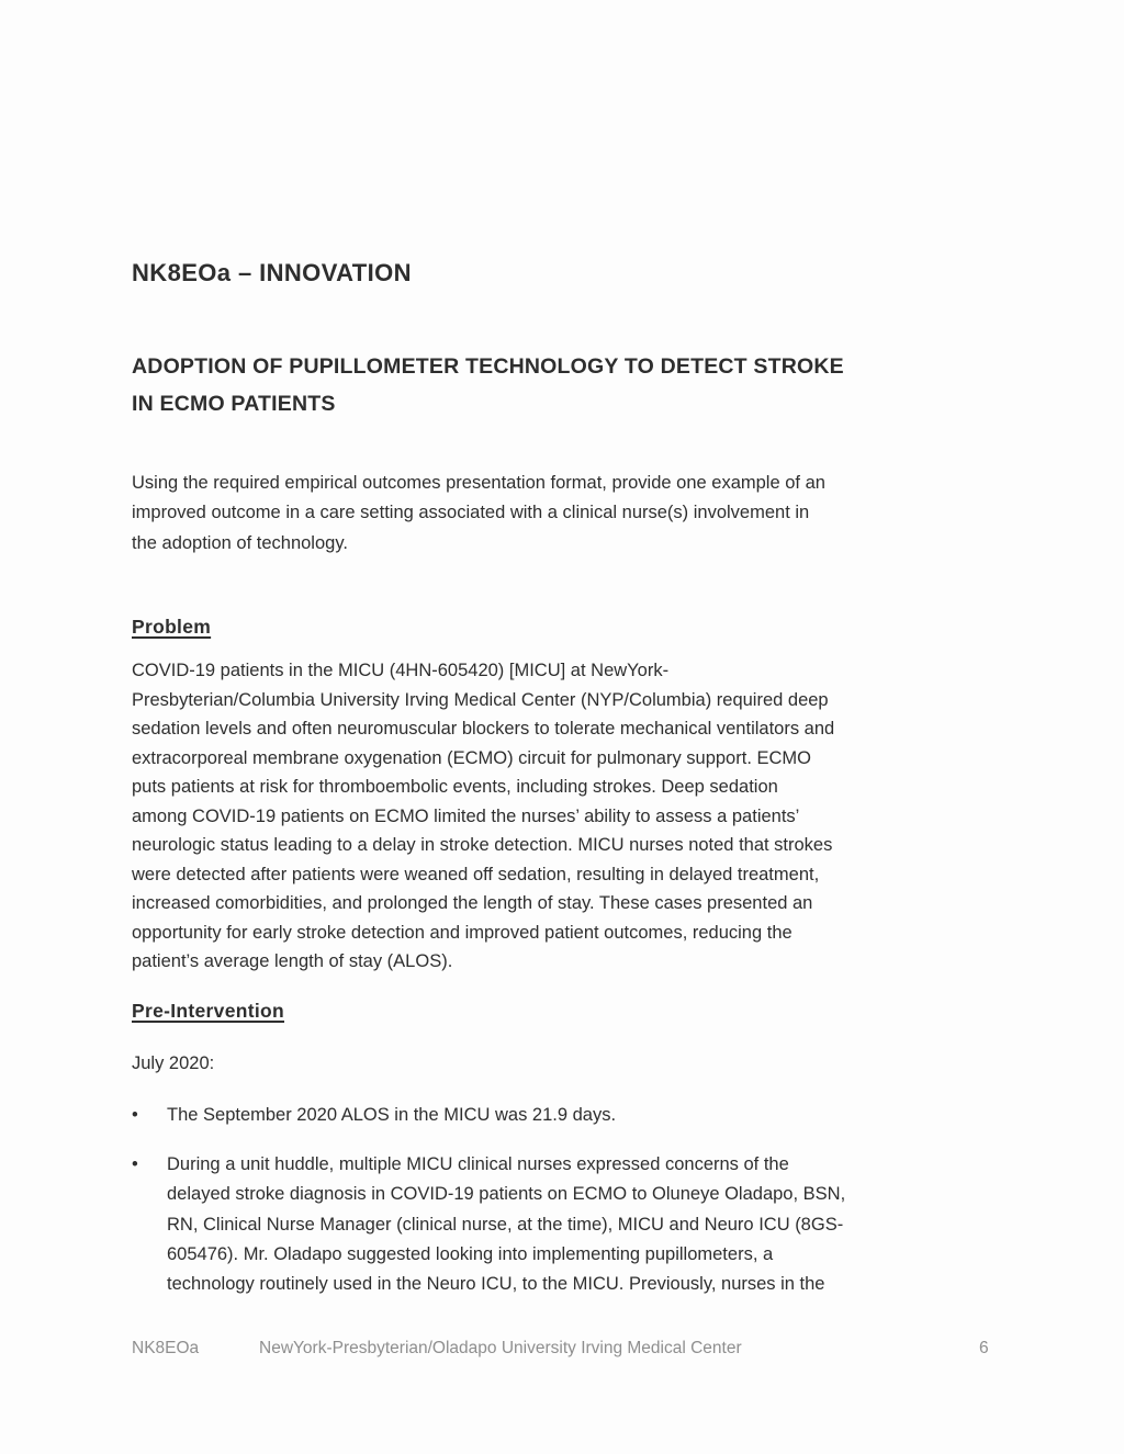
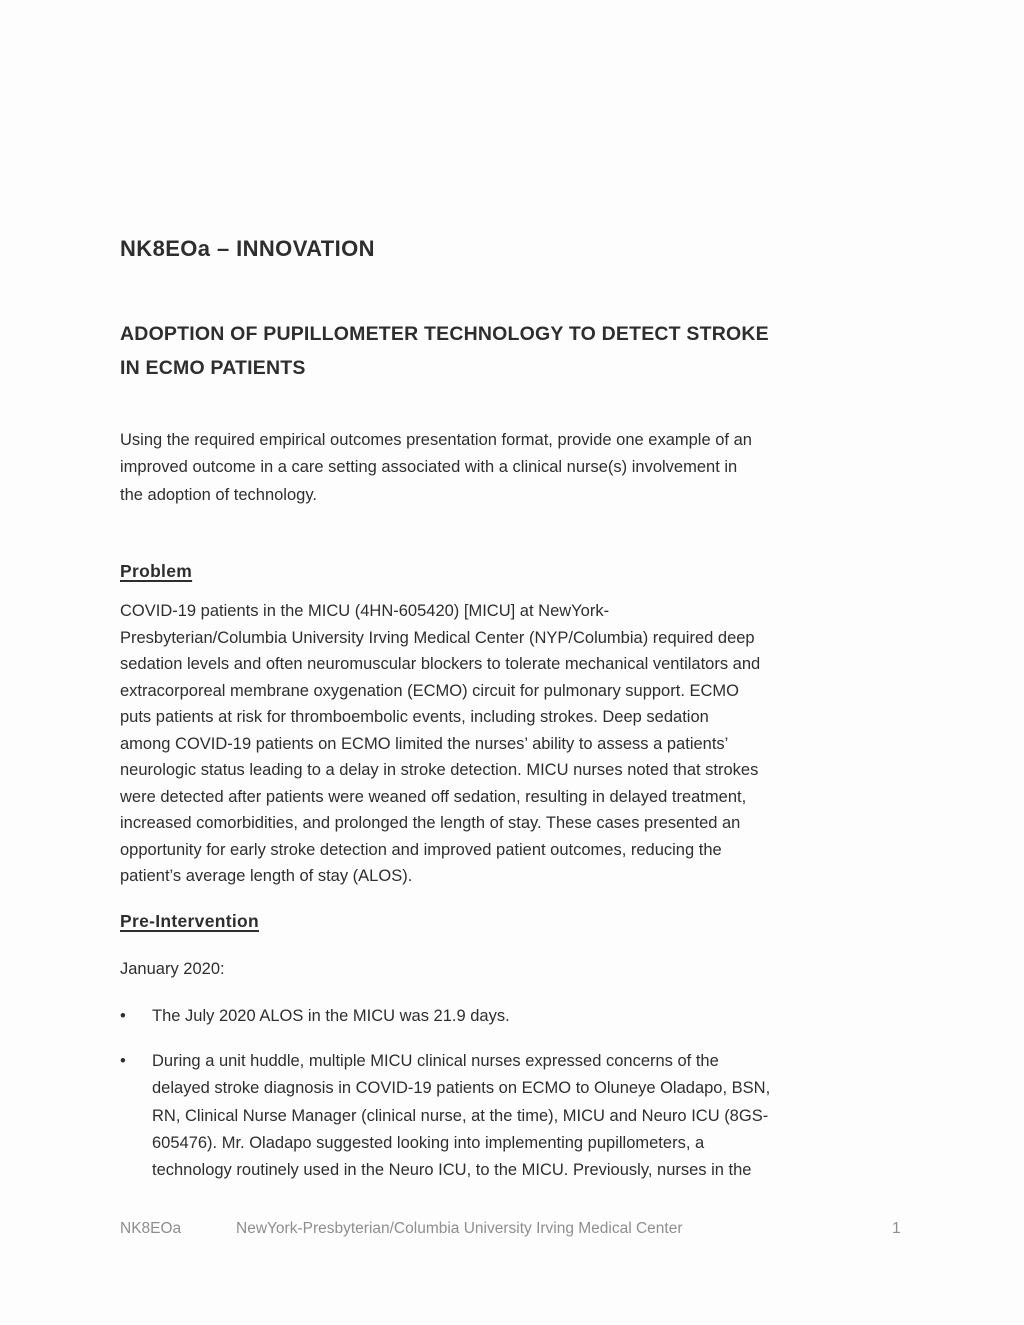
  NK8EOa – INNOVATION
  ADOPTION OF PUPILLOMETER TECHNOLOGY TO DETECT STROKE
  IN ECMO PATIENTS
  Using the required empirical outcomes presentation format, provide one example of an
  improved outcome in a care setting associated with a clinical nurse(s) involvement in
  the adoption of technology.
  Problem
  COVID-19 patients in the MICU (4HN-605420) [MICU] at NewYork-
  Presbyterian/Columbia University Irving Medical Center (NYP/Columbia) required deep
  sedation levels and often neuromuscular blockers to tolerate mechanical ventilators and
  extracorporeal membrane oxygenation (ECMO) circuit for pulmonary support. ECMO
  puts patients at risk for thromboembolic events, including strokes. Deep sedation
  among COVID-19 patients on ECMO limited the nurses’ ability to assess a patients’
  neurologic status leading to a delay in stroke detection. MICU nurses noted that strokes
  were detected after patients were weaned off sedation, resulting in delayed treatment,
  increased comorbidities, and prolonged the length of stay. These cases presented an
  opportunity for early stroke detection and improved patient outcomes, reducing the
  patient’s average length of stay (ALOS).
  Pre-Intervention
- July 2020:
+ January 2020:
- The September 2020 ALOS in the MICU was 21.9 days.
+ The July 2020 ALOS in the MICU was 21.9 days.
  During a unit huddle, multiple MICU clinical nurses expressed concerns of the
  delayed stroke diagnosis in COVID-19 patients on ECMO to Oluneye Oladapo, BSN,
  RN, Clinical Nurse Manager (clinical nurse, at the time), MICU and Neuro ICU (8GS-
  605476). Mr. Oladapo suggested looking into implementing pupillometers, a
  technology routinely used in the Neuro ICU, to the MICU. Previously, nurses in the
  NK8EOa
- NewYork-Presbyterian/Oladapo University Irving Medical Center
+ NewYork-Presbyterian/Columbia University Irving Medical Center
- 6
+ 1
